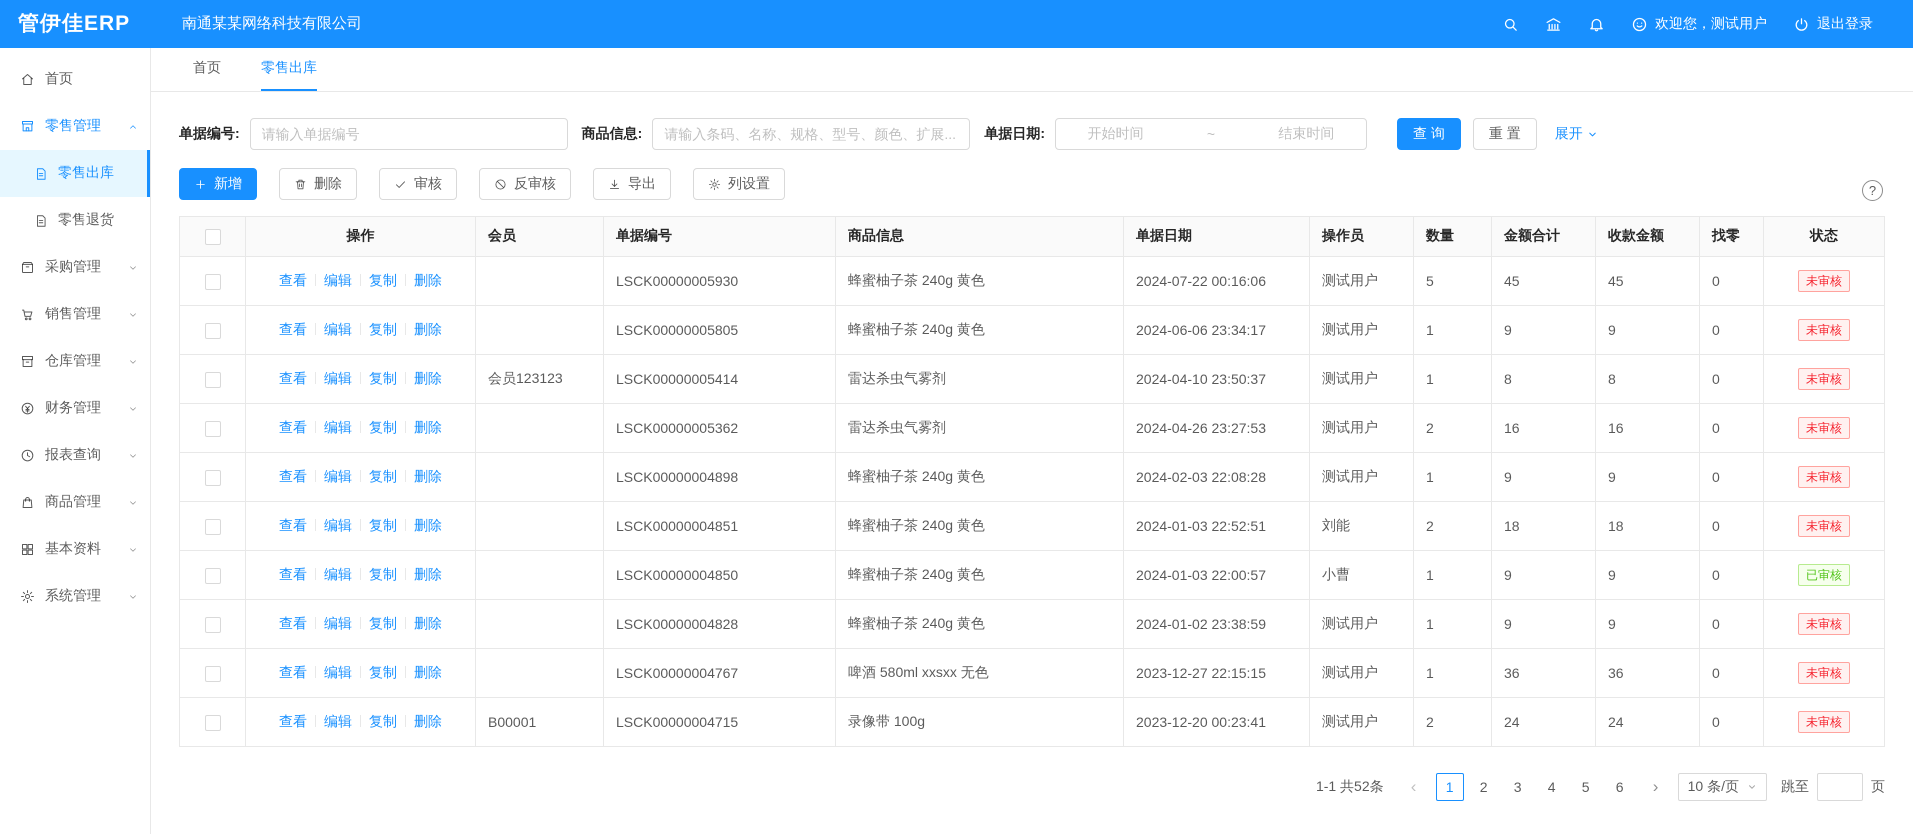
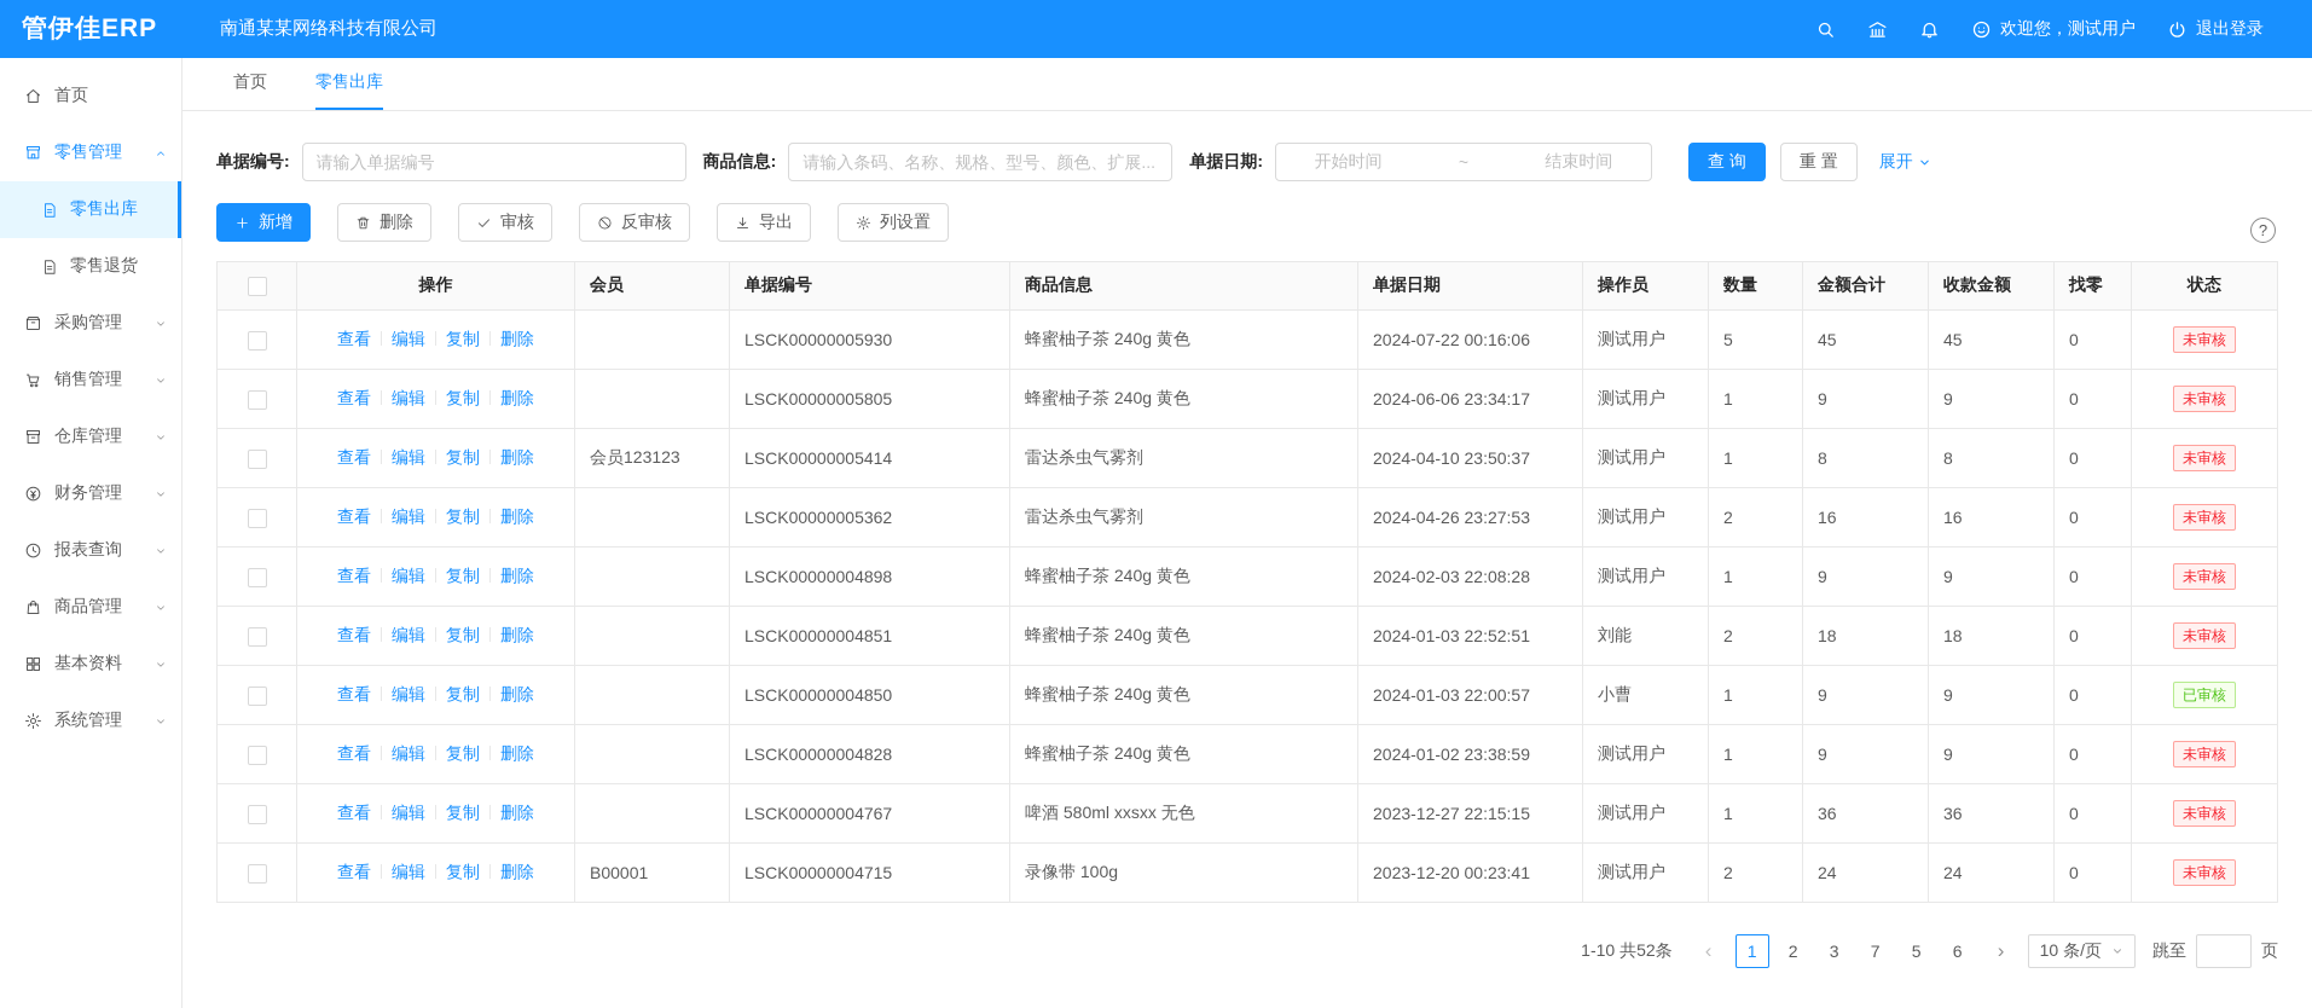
  管伊佳ERP
  南通某某网络科技有限公司
  欢迎您，测试用户
  退出登录
  首页
  零售管理
  零售出库
  零售退货
  采购管理
  销售管理
  仓库管理
  财务管理
  报表查询
  商品管理
  基本资料
  系统管理
  首页
  零售出库
  单据编号:
  请输入单据编号
  商品信息:
  请输入条码、名称、规格、型号、颜色、扩展...
  单据日期:
  开始时间
  ~
  结束时间
  查 询
  重 置
  展开
  新增
  删除
  审核
  反审核
  导出
  列设置
  ?
  	操作	会员	单据编号	商品信息	单据日期	操作员	数量	金额合计	收款金额	找零	状态
  	查看 编辑 复制 删除		LSCK00000005930	蜂蜜柚子茶 240g 黄色	2024-07-22 00:16:06	测试用户	5	45	45	0	未审核
  	查看 编辑 复制 删除		LSCK00000005805	蜂蜜柚子茶 240g 黄色	2024-06-06 23:34:17	测试用户	1	9	9	0	未审核
  	查看 编辑 复制 删除	会员123123	LSCK00000005414	雷达杀虫气雾剂	2024-04-10 23:50:37	测试用户	1	8	8	0	未审核
  	查看 编辑 复制 删除		LSCK00000005362	雷达杀虫气雾剂	2024-04-26 23:27:53	测试用户	2	16	16	0	未审核
  	查看 编辑 复制 删除		LSCK00000004898	蜂蜜柚子茶 240g 黄色	2024-02-03 22:08:28	测试用户	1	9	9	0	未审核
  	查看 编辑 复制 删除		LSCK00000004851	蜂蜜柚子茶 240g 黄色	2024-01-03 22:52:51	刘能	2	18	18	0	未审核
  	查看 编辑 复制 删除		LSCK00000004850	蜂蜜柚子茶 240g 黄色	2024-01-03 22:00:57	小曹	1	9	9	0	已审核
  	查看 编辑 复制 删除		LSCK00000004828	蜂蜜柚子茶 240g 黄色	2024-01-02 23:38:59	测试用户	1	9	9	0	未审核
  	查看 编辑 复制 删除		LSCK00000004767	啤酒 580ml xxsxx 无色	2023-12-27 22:15:15	测试用户	1	36	36	0	未审核
  	查看 编辑 复制 删除	B00001	LSCK00000004715	录像带 100g	2023-12-20 00:23:41	测试用户	2	24	24	0	未审核
- 1-1 共52条
+ 1-10 共52条
  ‹
  1
  2
  3
- 4
+ 7
  5
  6
  ›
  10 条/页
  跳至
  页
